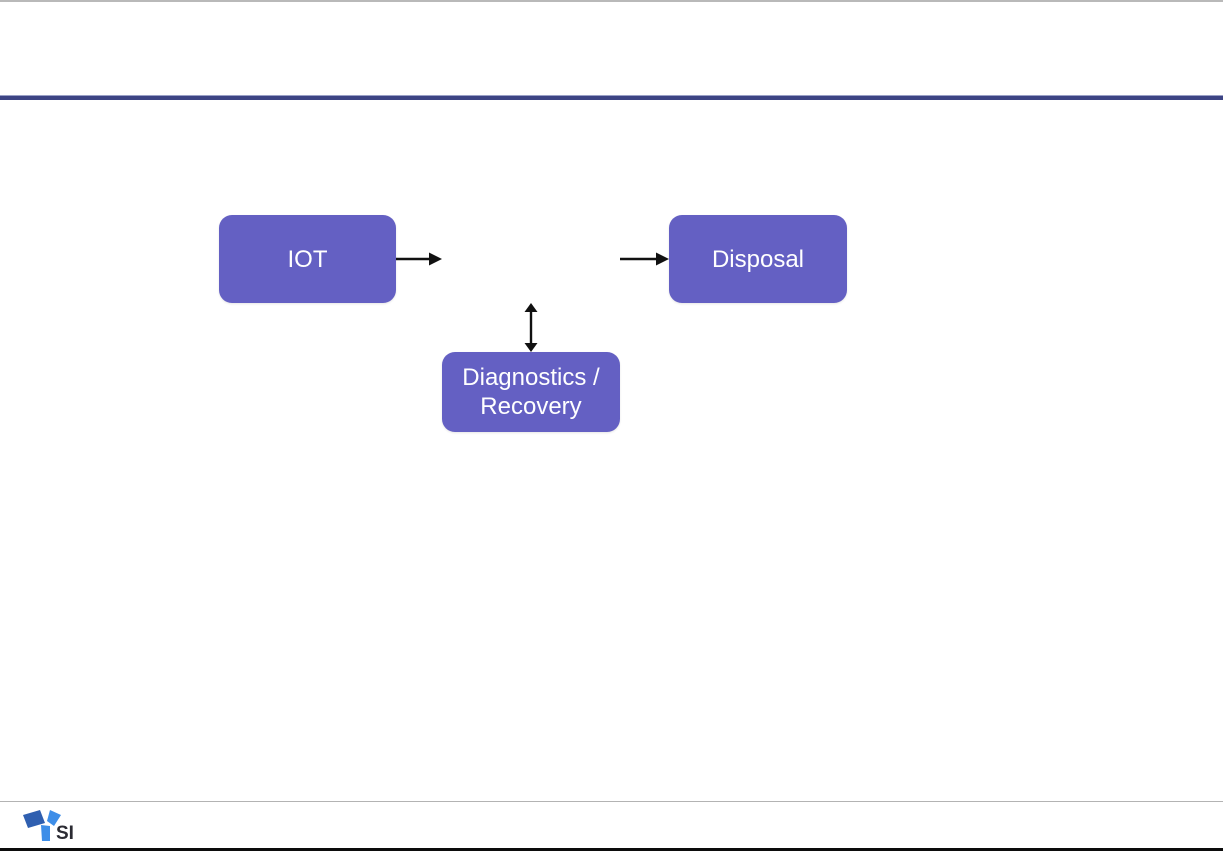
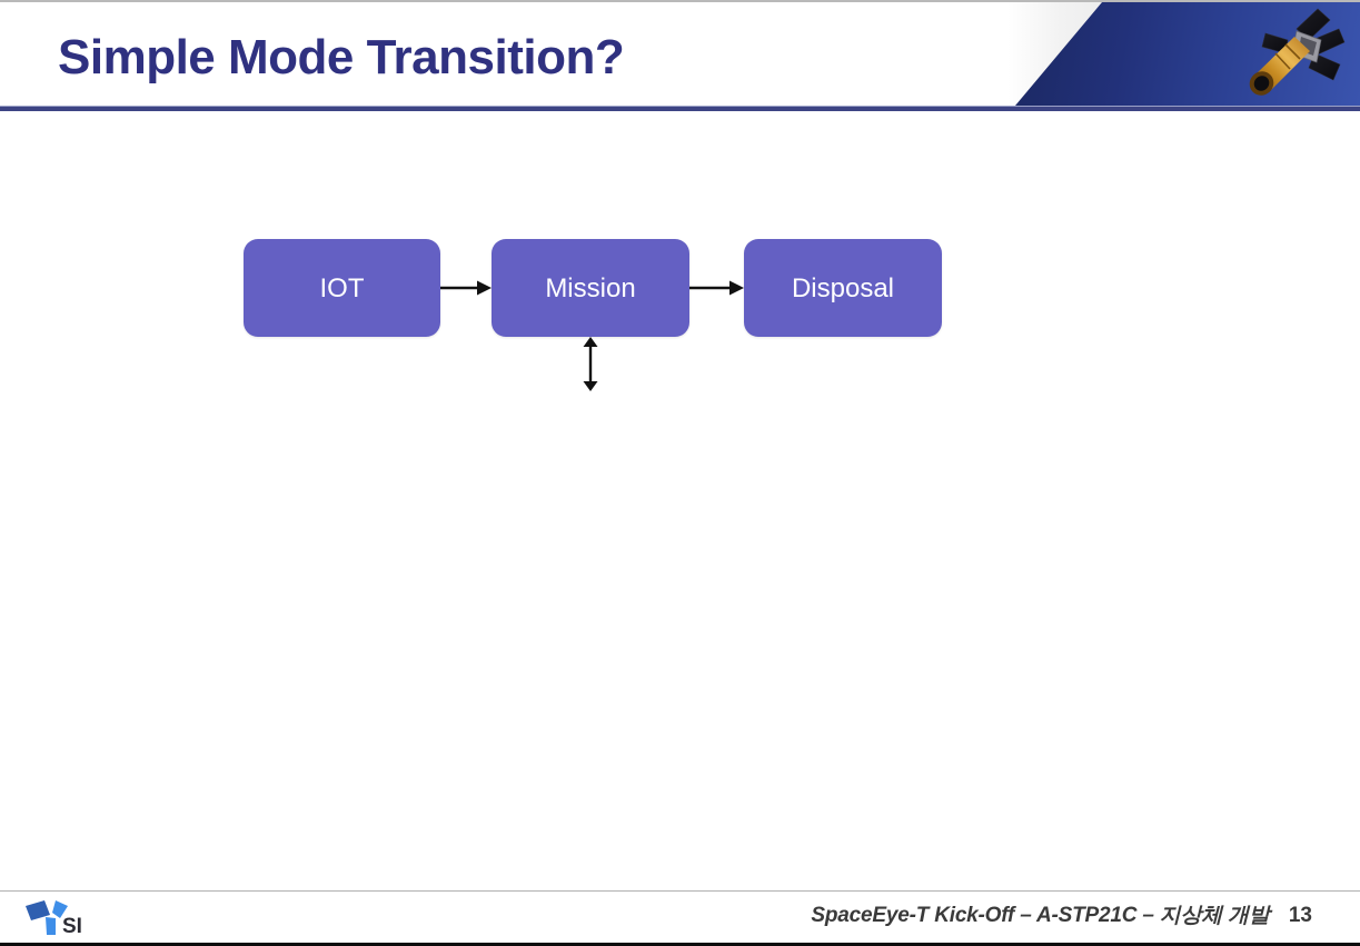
+ Simple Mode Transition?
  IOT
+ Mission
  Disposal
- Diagnostics /
- Recovery
  SI
+ SpaceEye-T Kick-Off – A-STP21C – 지상체 개발
+ 13
